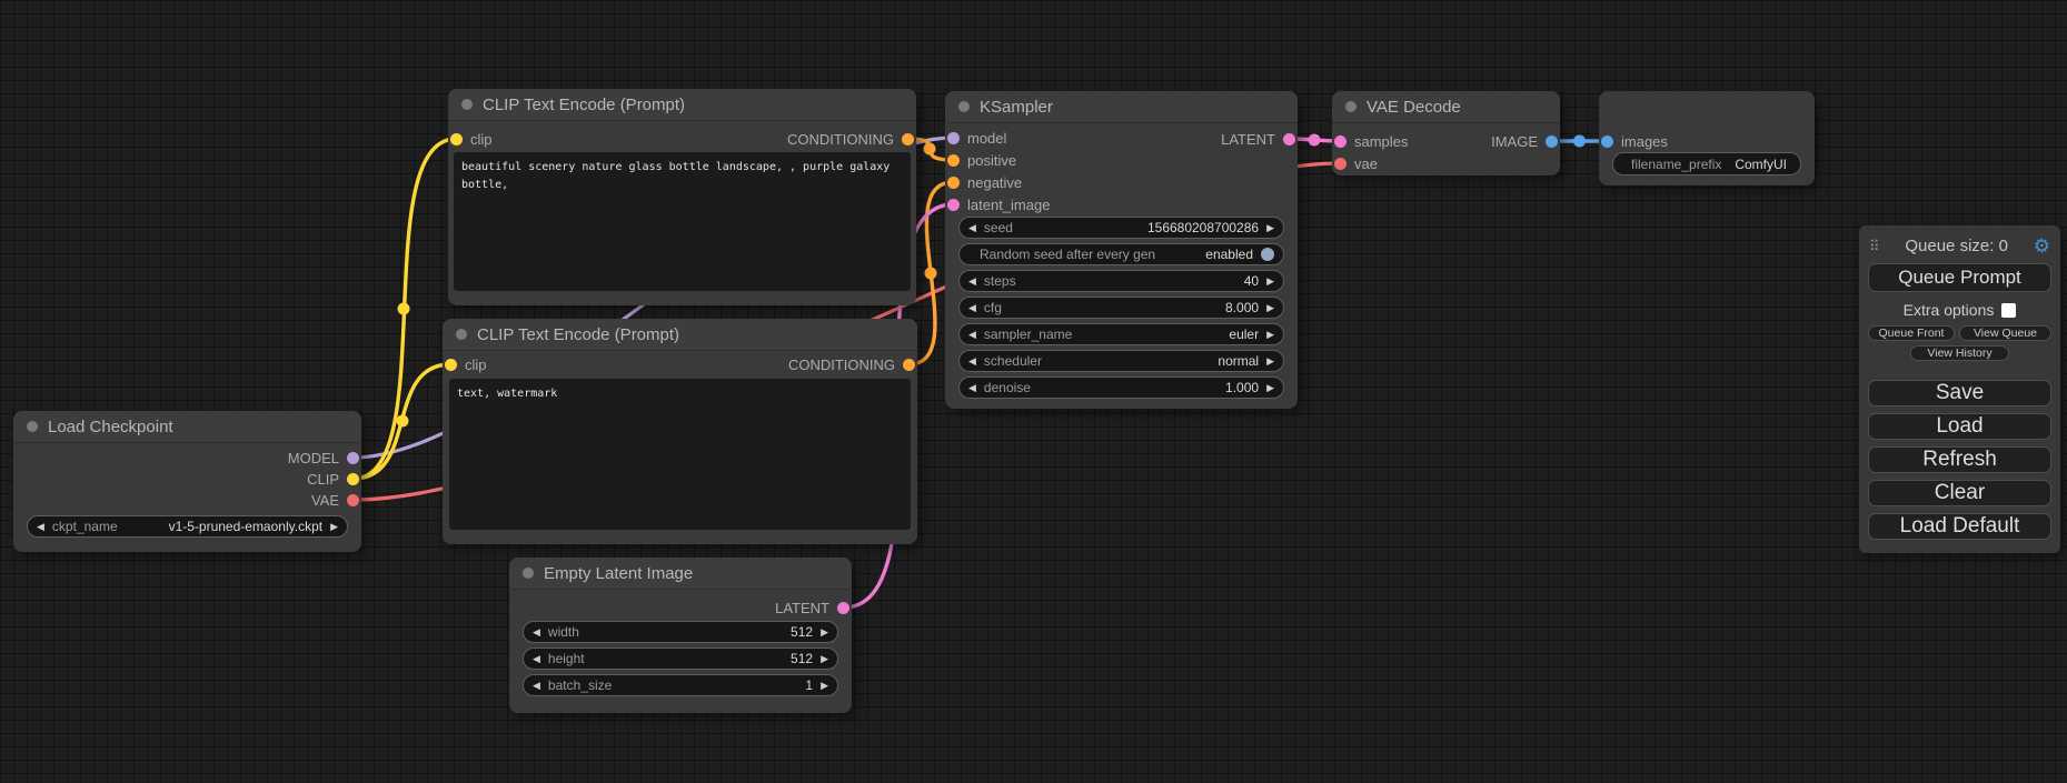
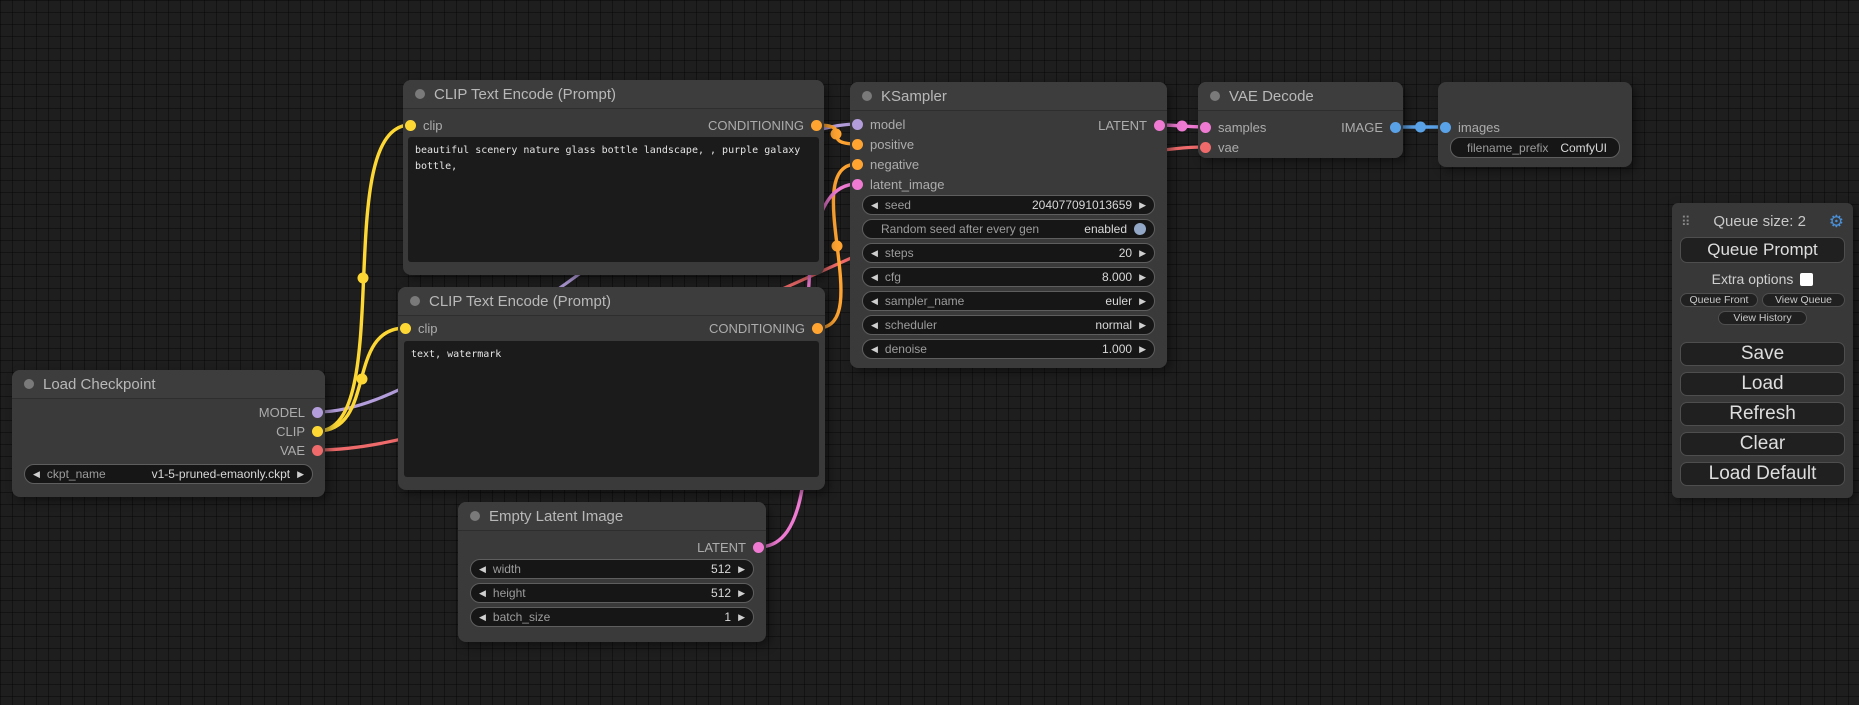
  Load Checkpoint
  MODEL
  CLIP
  VAE
  ◀
  ckpt_name
  v1-5-pruned-emaonly.ckpt
  ▶
  CLIP Text Encode (Prompt)
  clip
  CONDITIONING
  CLIP Text Encode (Prompt)
  clip
  CONDITIONING
  text, watermark
  KSampler
  model
  positive
  negative
  latent_image
  LATENT
  ◀
  seed
- 156680208700286
+ 204077091013659
  ▶
  Random seed after every gen
  enabled
  ◀
  steps
- 40
+ 20
  ▶
  ◀
  cfg
  8.000
  ▶
  ◀
  sampler_name
  euler
  ▶
  ◀
  scheduler
  normal
  ▶
  ◀
  denoise
  1.000
  ▶
  VAE Decode
  samples
  vae
  IMAGE
  images
  filename_prefix
  ComfyUI
  Empty Latent Image
  LATENT
  ◀
  width
  512
  ▶
  ◀
  height
  512
  ▶
  ◀
  batch_size
  1
  ▶
  ⠿
- Queue size: 0
+ Queue size: 2
  ⚙
  Queue Prompt
  Extra options
  Queue Front
  View Queue
  View History
  Save
  Load
  Refresh
  Clear
  Load Default
